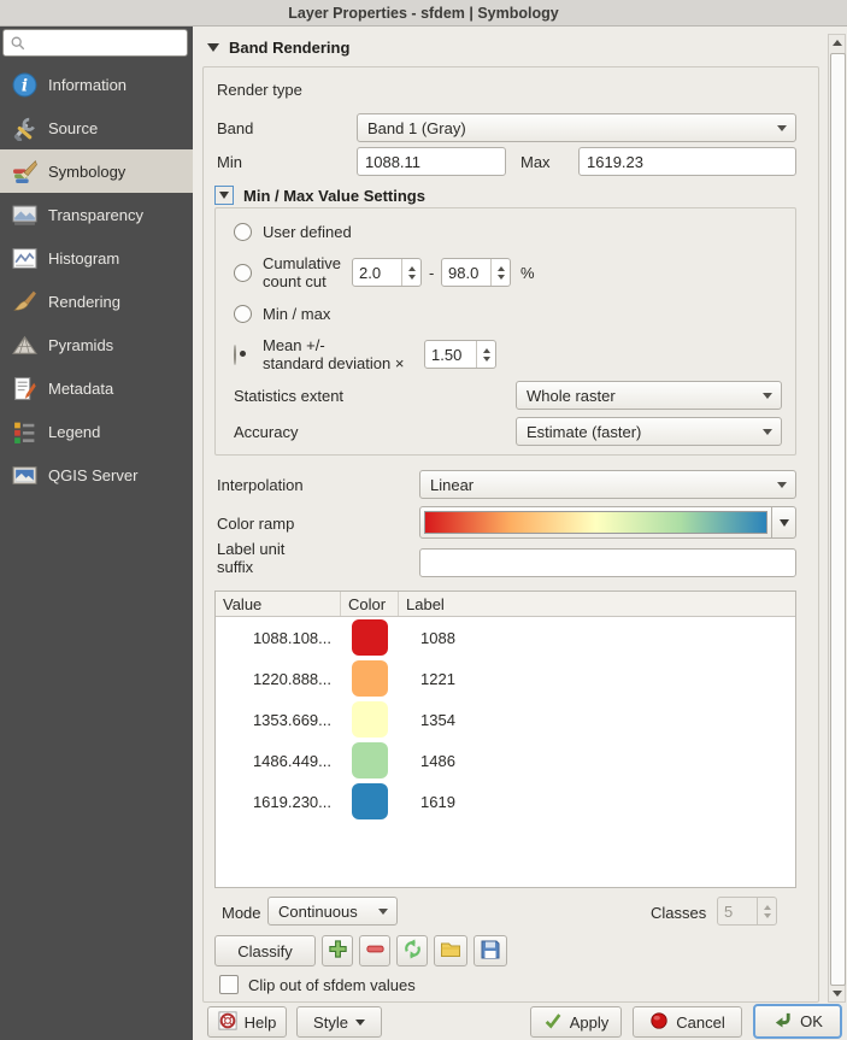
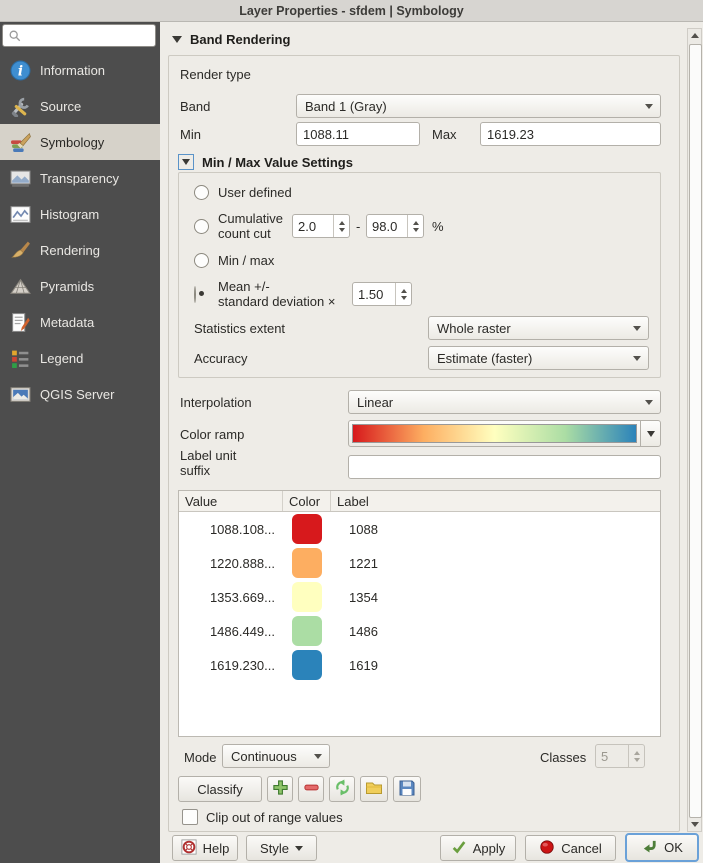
  Layer Properties - sfdem | Symbology
  i
  Information
  Source
  Symbology
  Transparency
  Histogram
  Rendering
  Pyramids
  Metadata
  Legend
  QGIS Server
  Band Rendering
  Render type
  Band
  Band 1 (Gray)
  Min
  1088.11
  Max
  1619.23
  Min / Max Value Settings
  User defined
  Cumulative
  count cut
  2.0
  -
  98.0
  %
  Min / max
  Mean +/-
  standard deviation ×
  1.50
  Statistics extent
  Whole raster
  Accuracy
  Estimate (faster)
  Interpolation
  Linear
  Color ramp
  Label unit
  suffix
  Value
  Color
  Label
  1088.108...
  1088
  1220.888...
  1221
  1353.669...
  1354
  1486.449...
  1486
  1619.230...
  1619
  Mode
  Continuous
  Classes
  5
  Classify
- Clip out of sfdem values
+ Clip out of range values
  Help
  Style
  Apply
  Cancel
  OK
